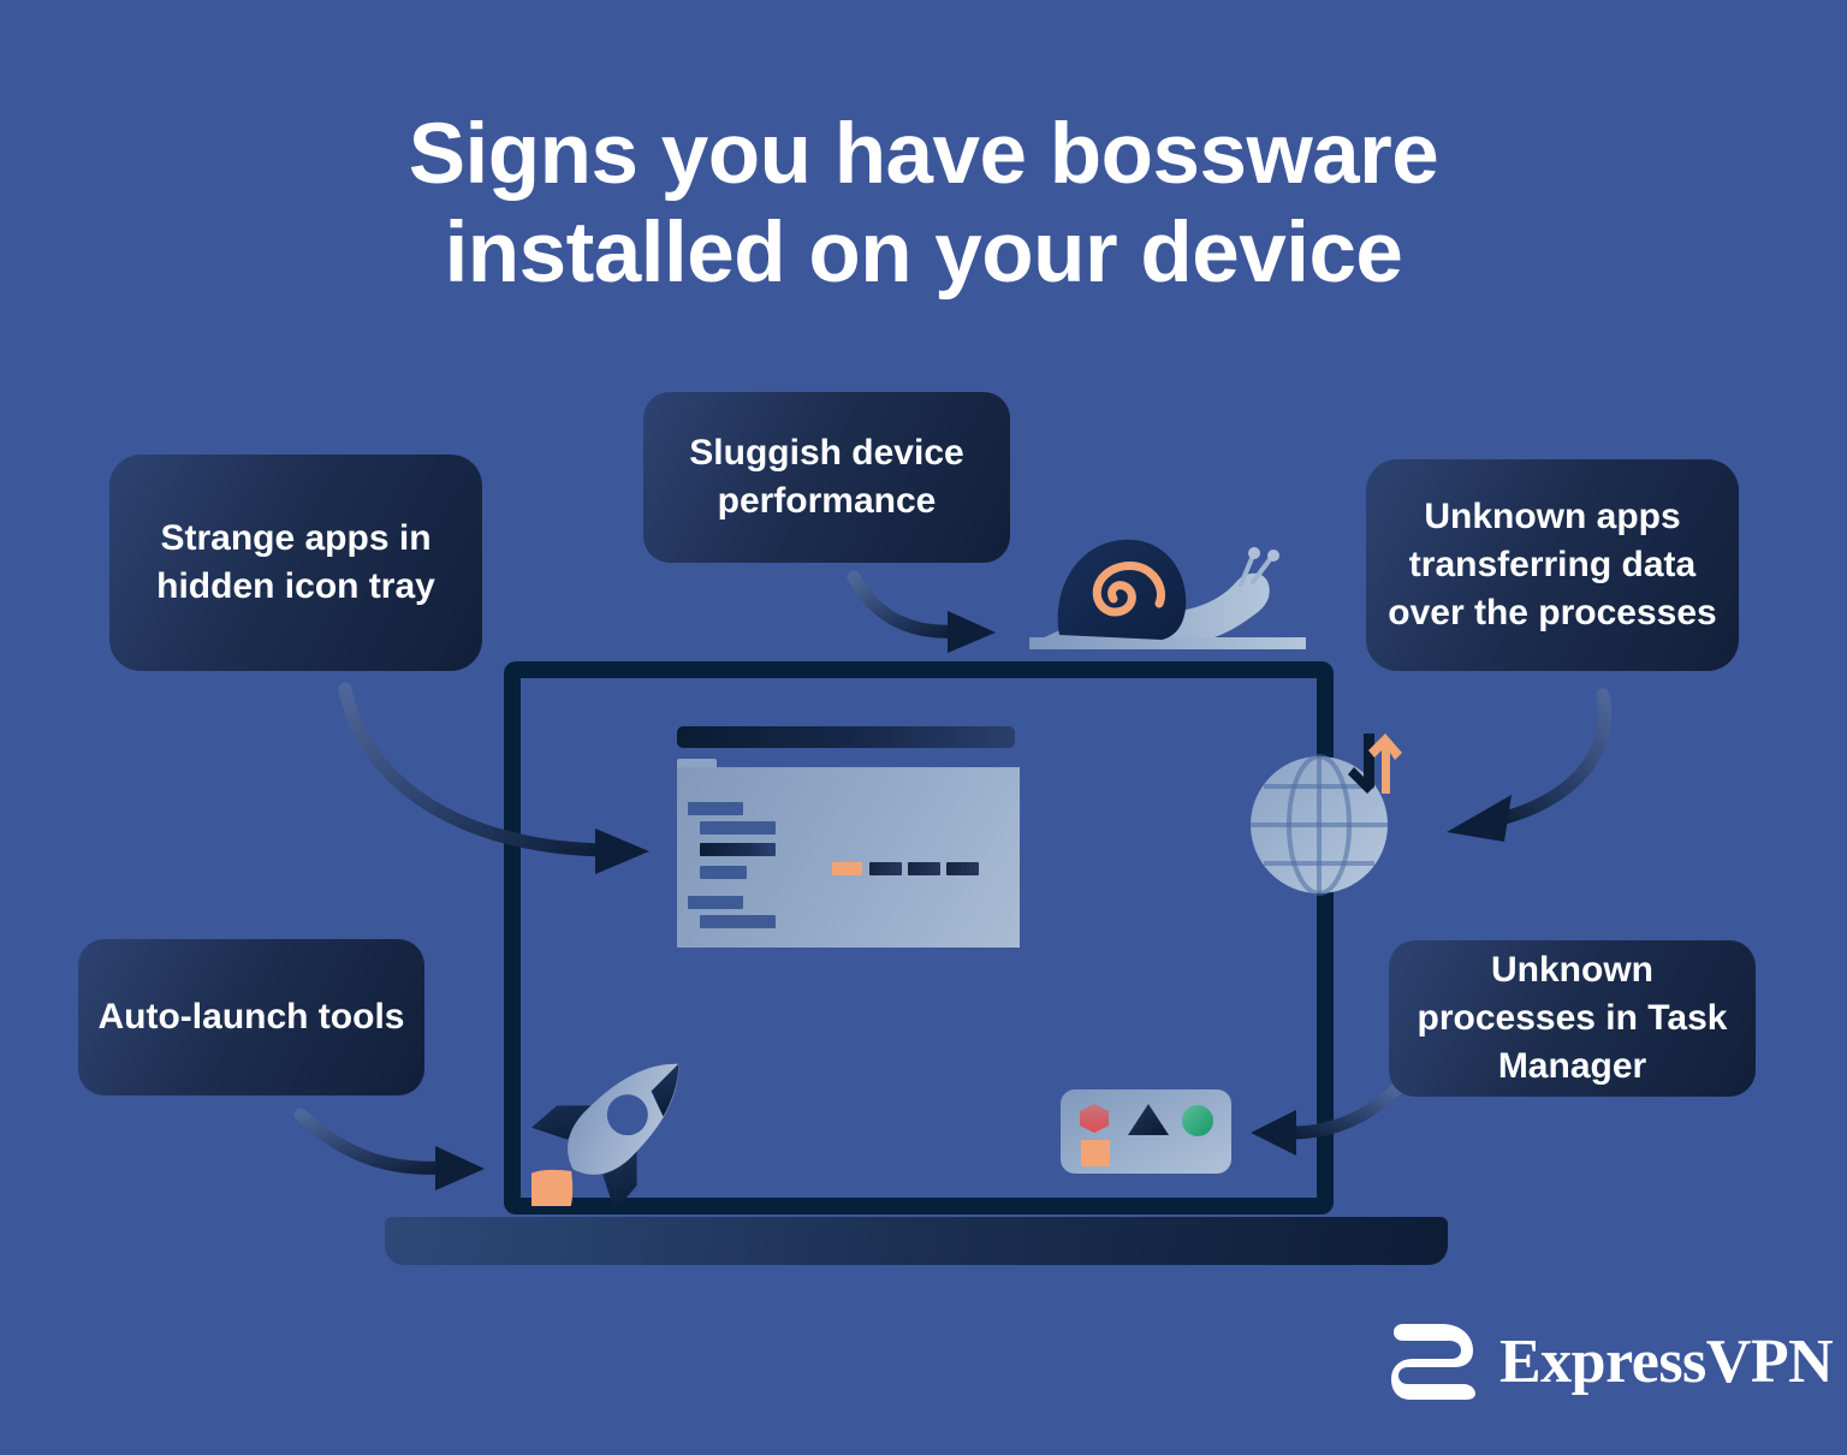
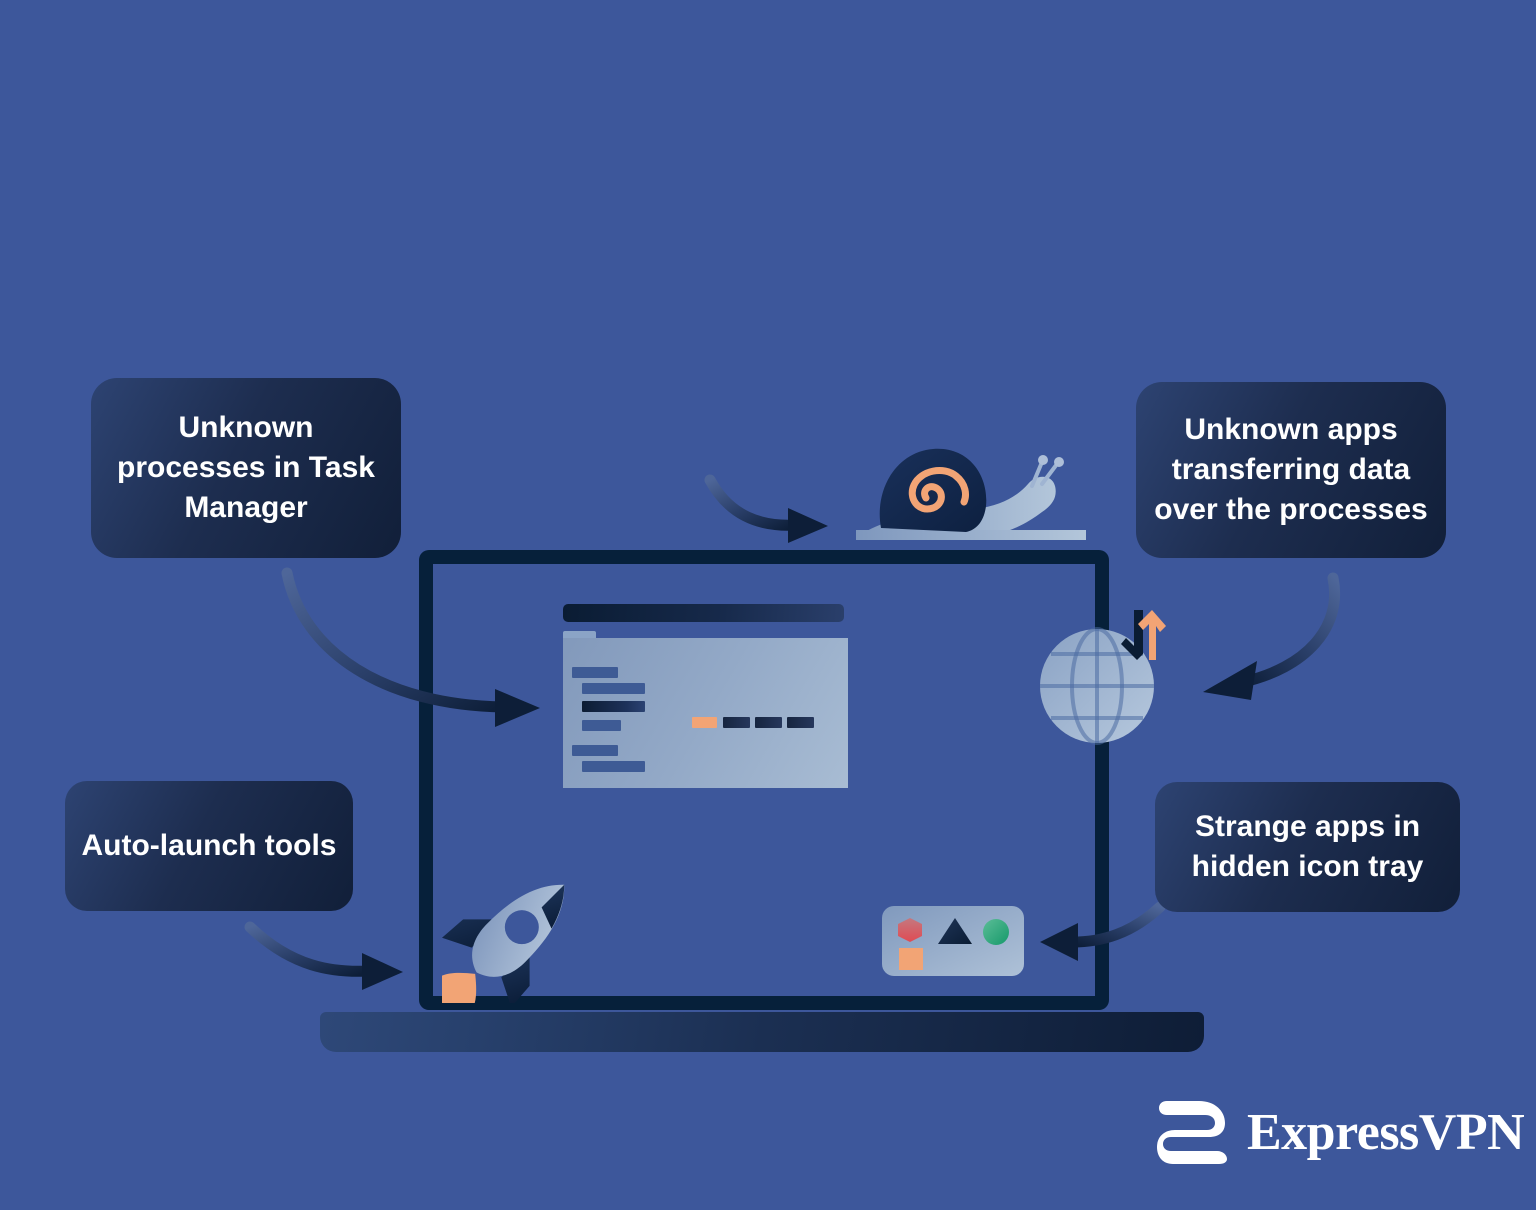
- Signs you have bossware
- installed on your device
- Strange apps in hidden icon tray
+ Unknown processes in Task Manager
- Sluggish device performance
  Unknown apps transferring data over the processes
  Auto-launch tools
- Unknown processes in Task Manager
+ Strange apps in hidden icon tray
  ExpressVPN
